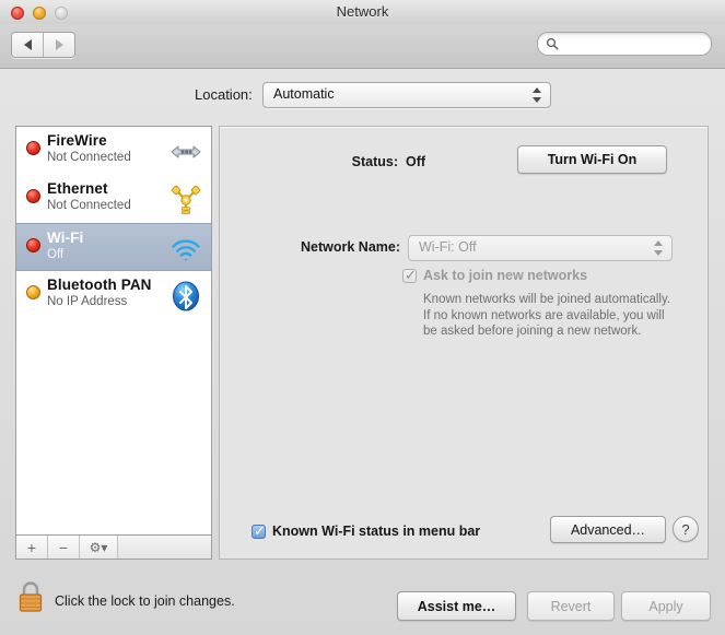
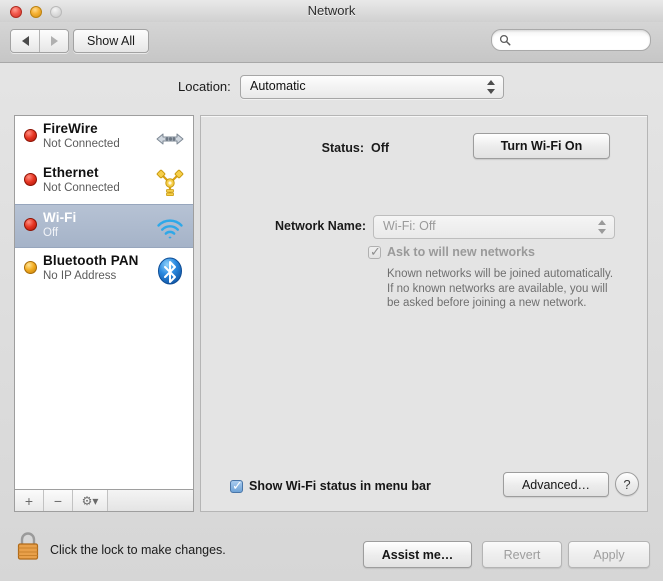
  Network
+ Show All
  Location:
  Automatic
  FireWire
  Not Connected
  Ethernet
  Not Connected
  Wi-Fi
  Off
  Bluetooth PAN
  No IP Address
  +
  −
  ⚙▾
  Status:
  Off
  Turn Wi-Fi On
  Network Name:
  Wi-Fi: Off
  ✓
- Ask to join new networks
+ Ask to will new networks
  Known networks will be joined automatically. If no known networks are available, you will be asked before joining a new network.
  ✓
- Known Wi-Fi status in menu bar
+ Show Wi-Fi status in menu bar
  Advanced…
  ?
- Click the lock to join changes.
+ Click the lock to make changes.
  Assist me…
  Revert
  Apply
